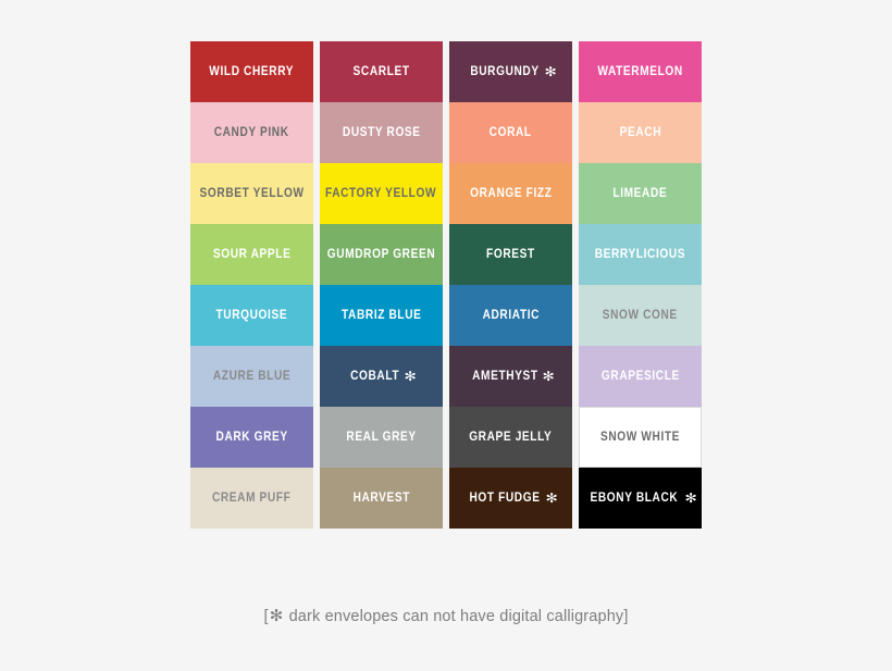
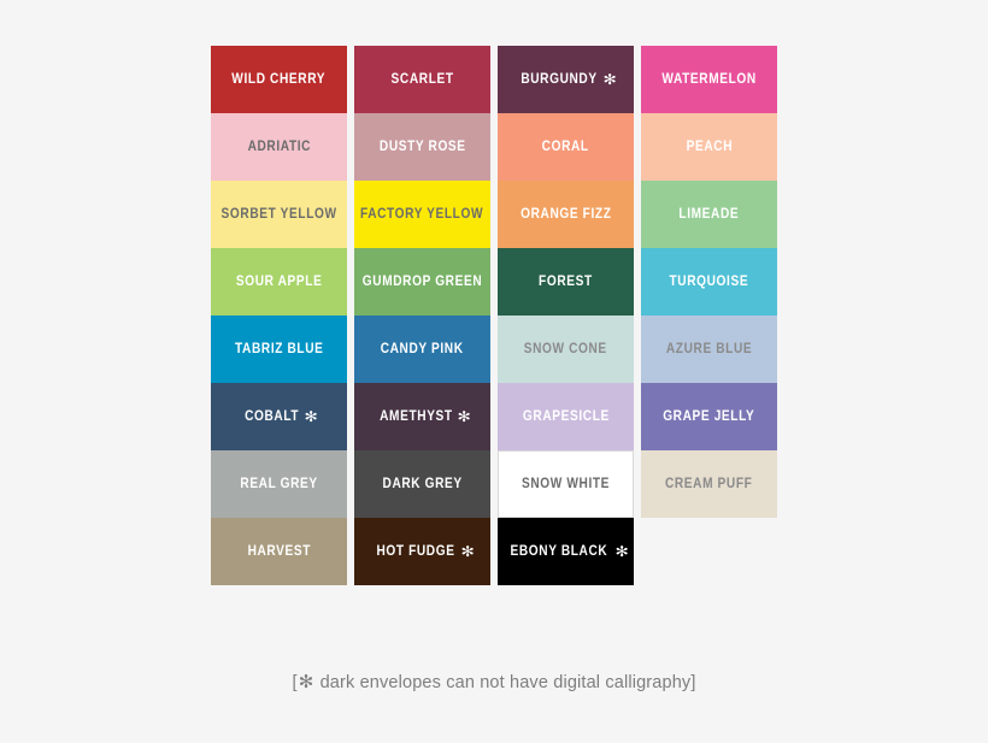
  WILD CHERRY
  SCARLET
  BURGUNDY
  ✻
  WATERMELON
- CANDY PINK
+ ADRIATIC
  DUSTY ROSE
  CORAL
  PEACH
  SORBET YELLOW
  FACTORY YELLOW
  ORANGE FIZZ
  LIMEADE
  SOUR APPLE
  GUMDROP GREEN
  FOREST
- BERRYLICIOUS
  TURQUOISE
  TABRIZ BLUE
- ADRIATIC
+ CANDY PINK
  SNOW CONE
  AZURE BLUE
  COBALT
  ✻
  AMETHYST
  ✻
  GRAPESICLE
- DARK GREY
+ GRAPE JELLY
  REAL GREY
- GRAPE JELLY
+ DARK GREY
  SNOW WHITE
  CREAM PUFF
  HARVEST
  HOT FUDGE
  ✻
  EBONY BLACK
  ✻
  [✻ dark envelopes can not have digital calligraphy]
